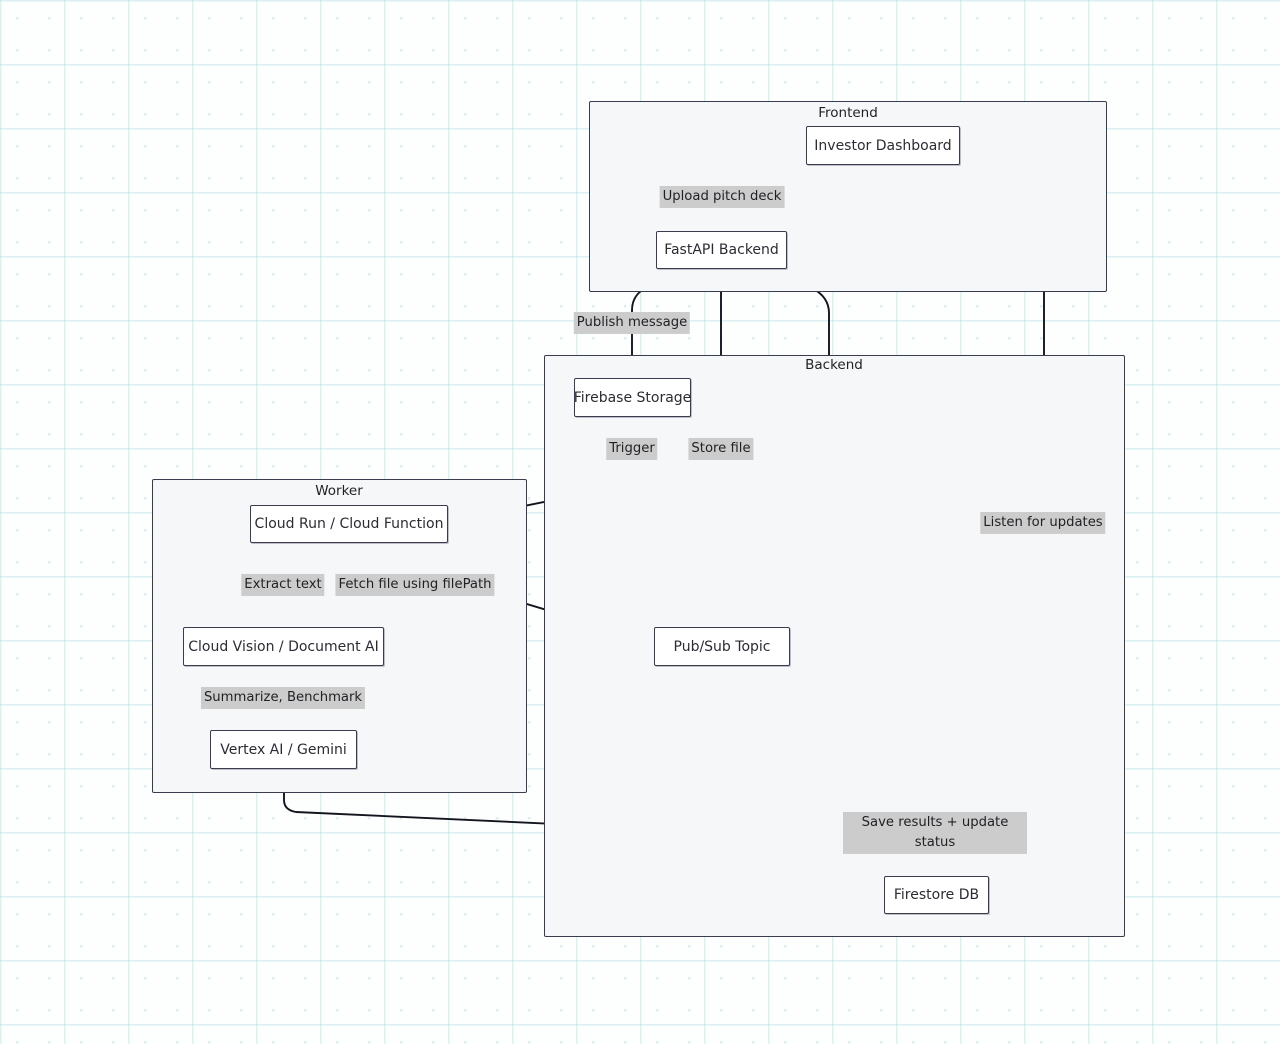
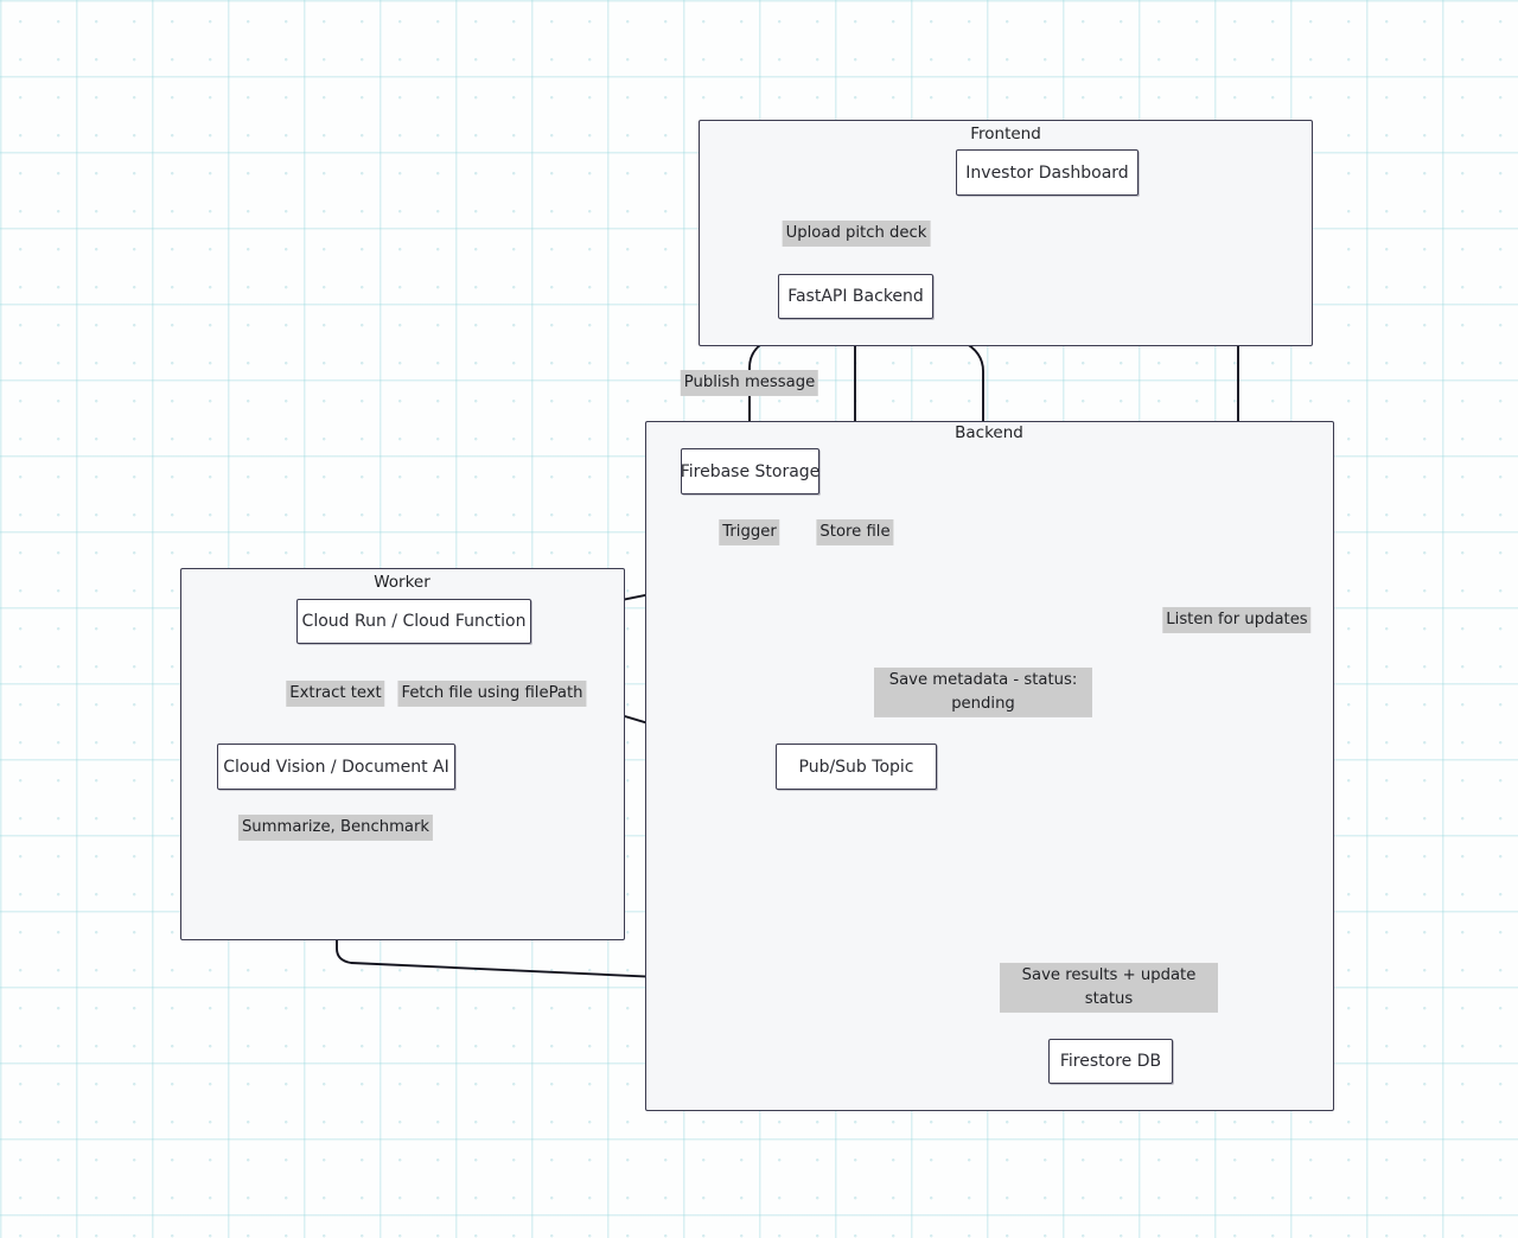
  Frontend
  Backend
  Worker
  Investor Dashboard
  FastAPI Backend
  Firebase Storage
  Cloud Run / Cloud Function
  Cloud Vision / Document AI
- Vertex AI / Gemini
  Pub/Sub Topic
  Firestore DB
  Upload pitch deck
  Publish message
  Trigger
  Store file
  Listen for updates
  Extract text
  Fetch file using filePath
  Summarize, Benchmark
+ Save metadata - status:
+ pending
  Save results + update
  status
